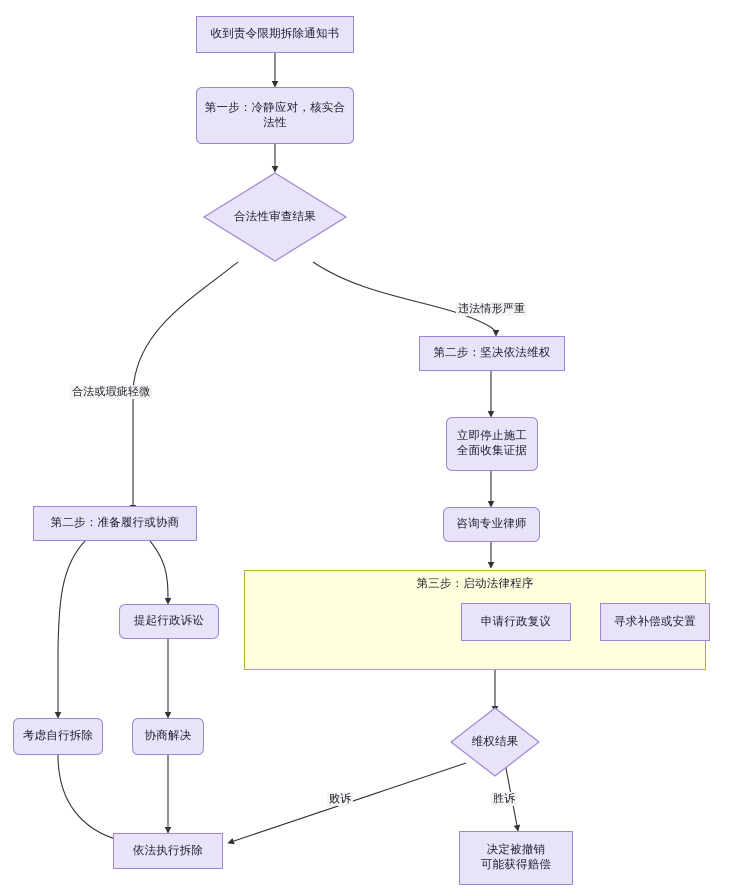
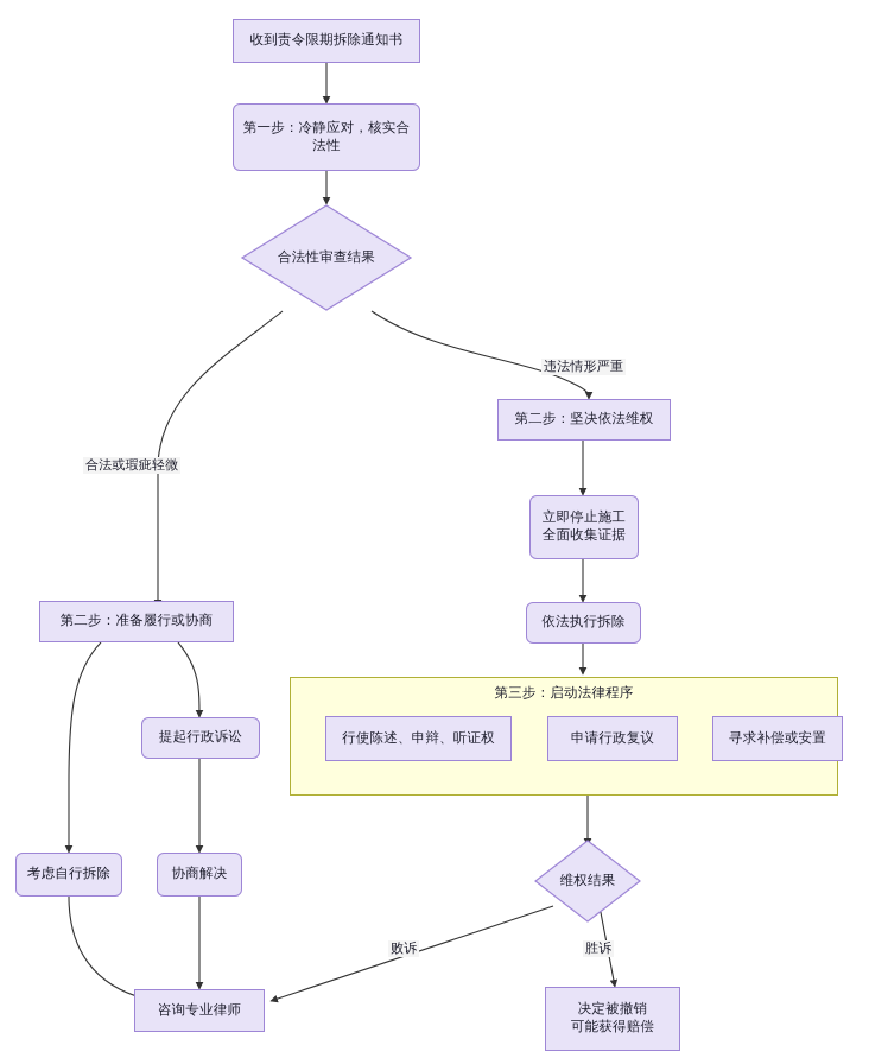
  第三步：启动法律程序
  收到责令限期拆除通知书
  第一步：冷静应对，核实合
  法性
  合法性审查结果
  第二步：坚决依法维权
  立即停止施工
  全面收集证据
- 咨询专业律师
+ 依法执行拆除
+ 行使陈述、申辩、听证权
  申请行政复议
  寻求补偿或安置
  维权结果
  决定被撤销
  可能获得赔偿
  第二步：准备履行或协商
  提起行政诉讼
  考虑自行拆除
  协商解决
- 依法执行拆除
+ 咨询专业律师
  合法或瑕疵轻微
  违法情形严重
  败诉
  胜诉
